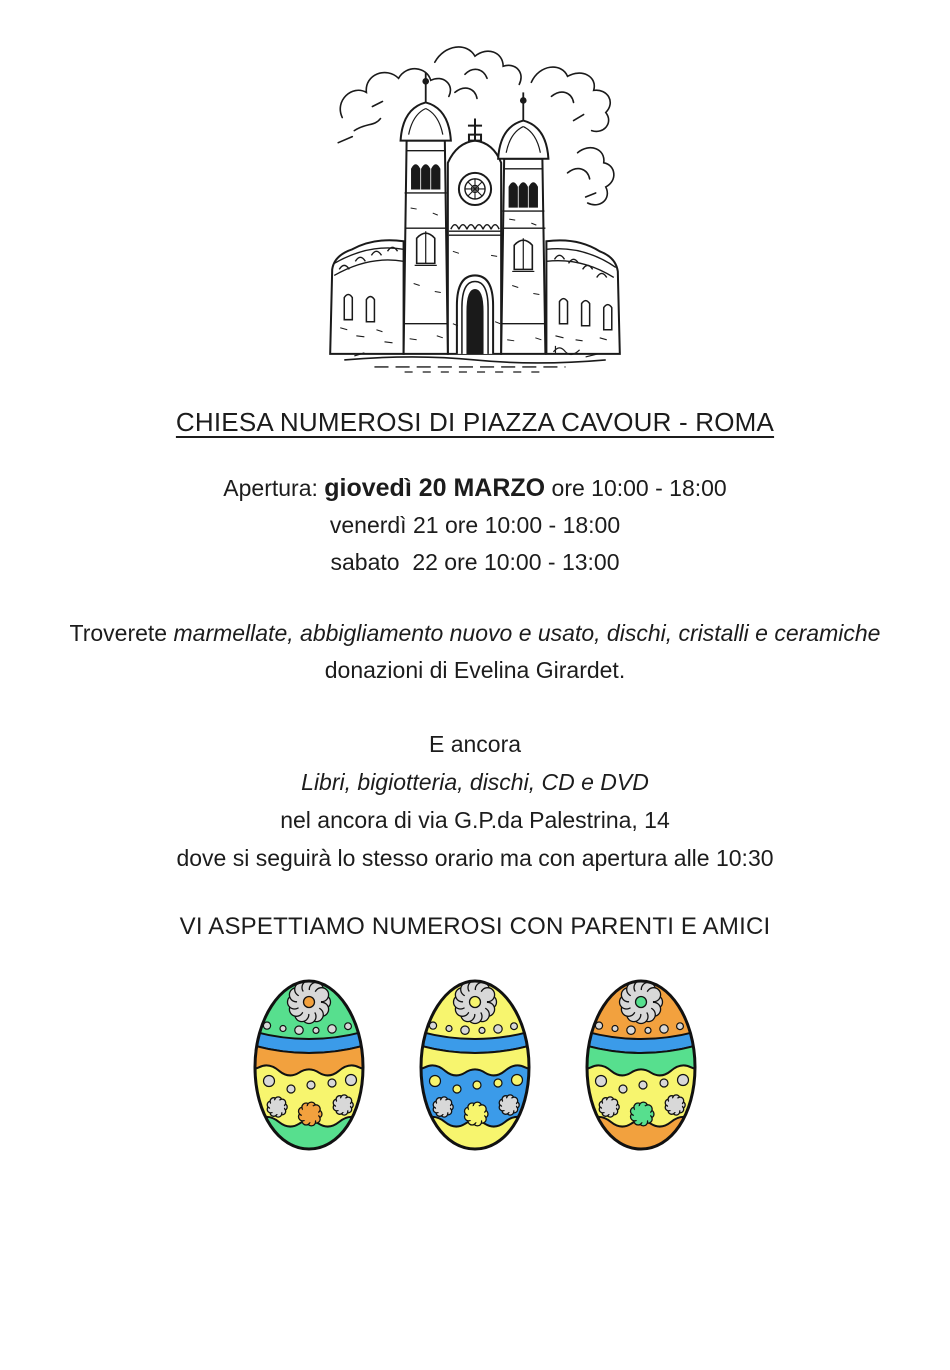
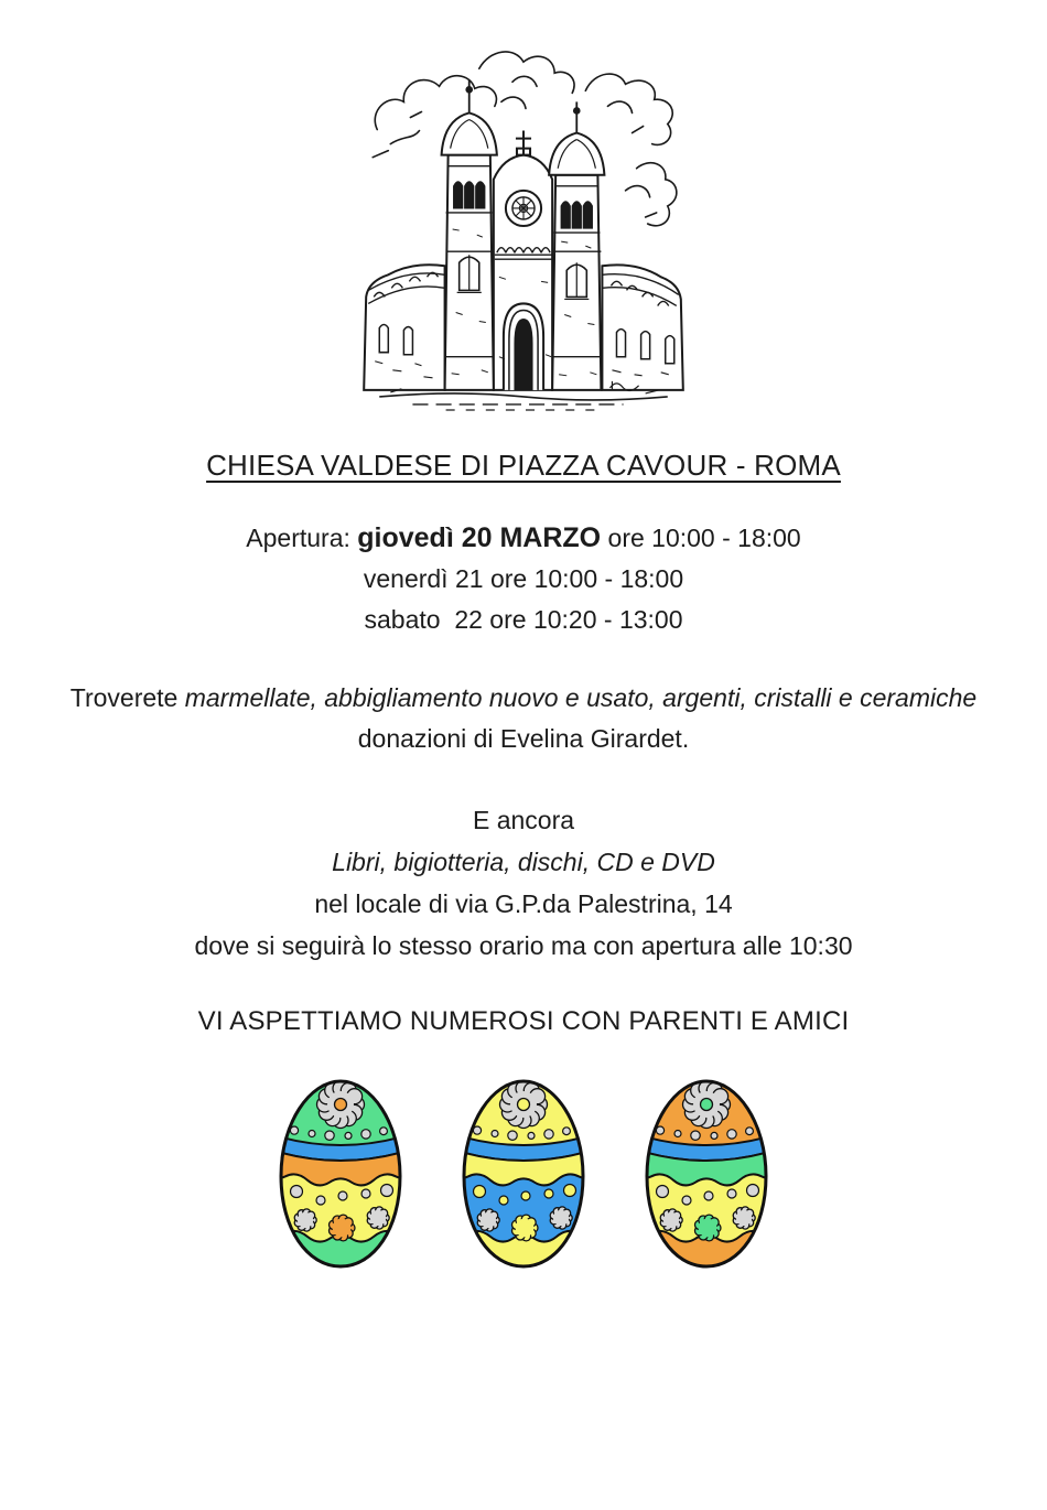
- CHIESA NUMEROSI DI PIAZZA CAVOUR - ROMA
+ CHIESA VALDESE DI PIAZZA CAVOUR - ROMA
  Apertura: giovedì 20 MARZO ore 10:00 - 18:00
  venerdì 21 ore 10:00 - 18:00
- sabato 22 ore 10:00 - 13:00
+ sabato 22 ore 10:20 - 13:00
- Troverete marmellate, abbigliamento nuovo e usato, dischi, cristalli e ceramiche
+ Troverete marmellate, abbigliamento nuovo e usato, argenti, cristalli e ceramiche
  donazioni di Evelina Girardet.
  E ancora
  Libri, bigiotteria, dischi, CD e DVD
- nel ancora di via G.P.da Palestrina, 14
+ nel locale di via G.P.da Palestrina, 14
  dove si seguirà lo stesso orario ma con apertura alle 10:30
  VI ASPETTIAMO NUMEROSI CON PARENTI E AMICI
